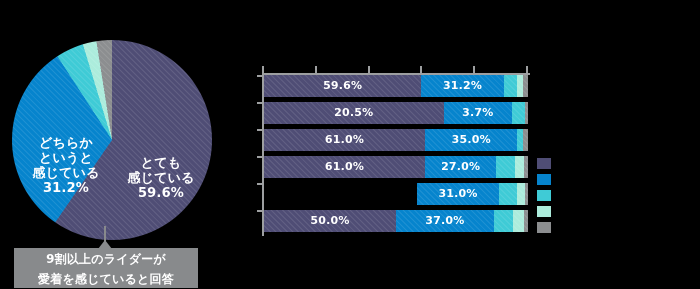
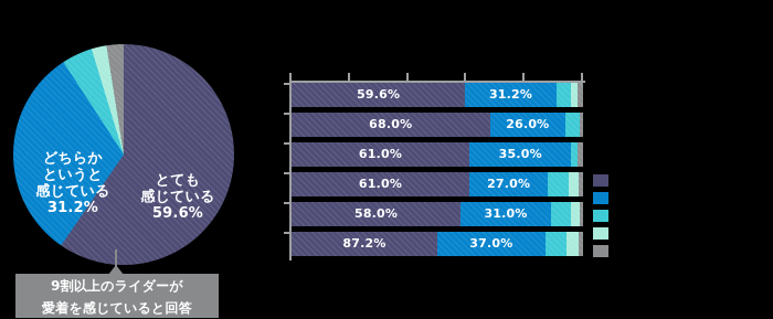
  とても
  感じている
  59.6%
  どちらか
  というと
  感じている
  31.2%
  9割以上のライダーが
  愛着を感じていると回答
  59.6%
  31.2%
- 20.5%
+ 68.0%
- 3.7%
+ 26.0%
  61.0%
  35.0%
  61.0%
  27.0%
+ 58.0%
  31.0%
- 50.0%
+ 87.2%
  37.0%
